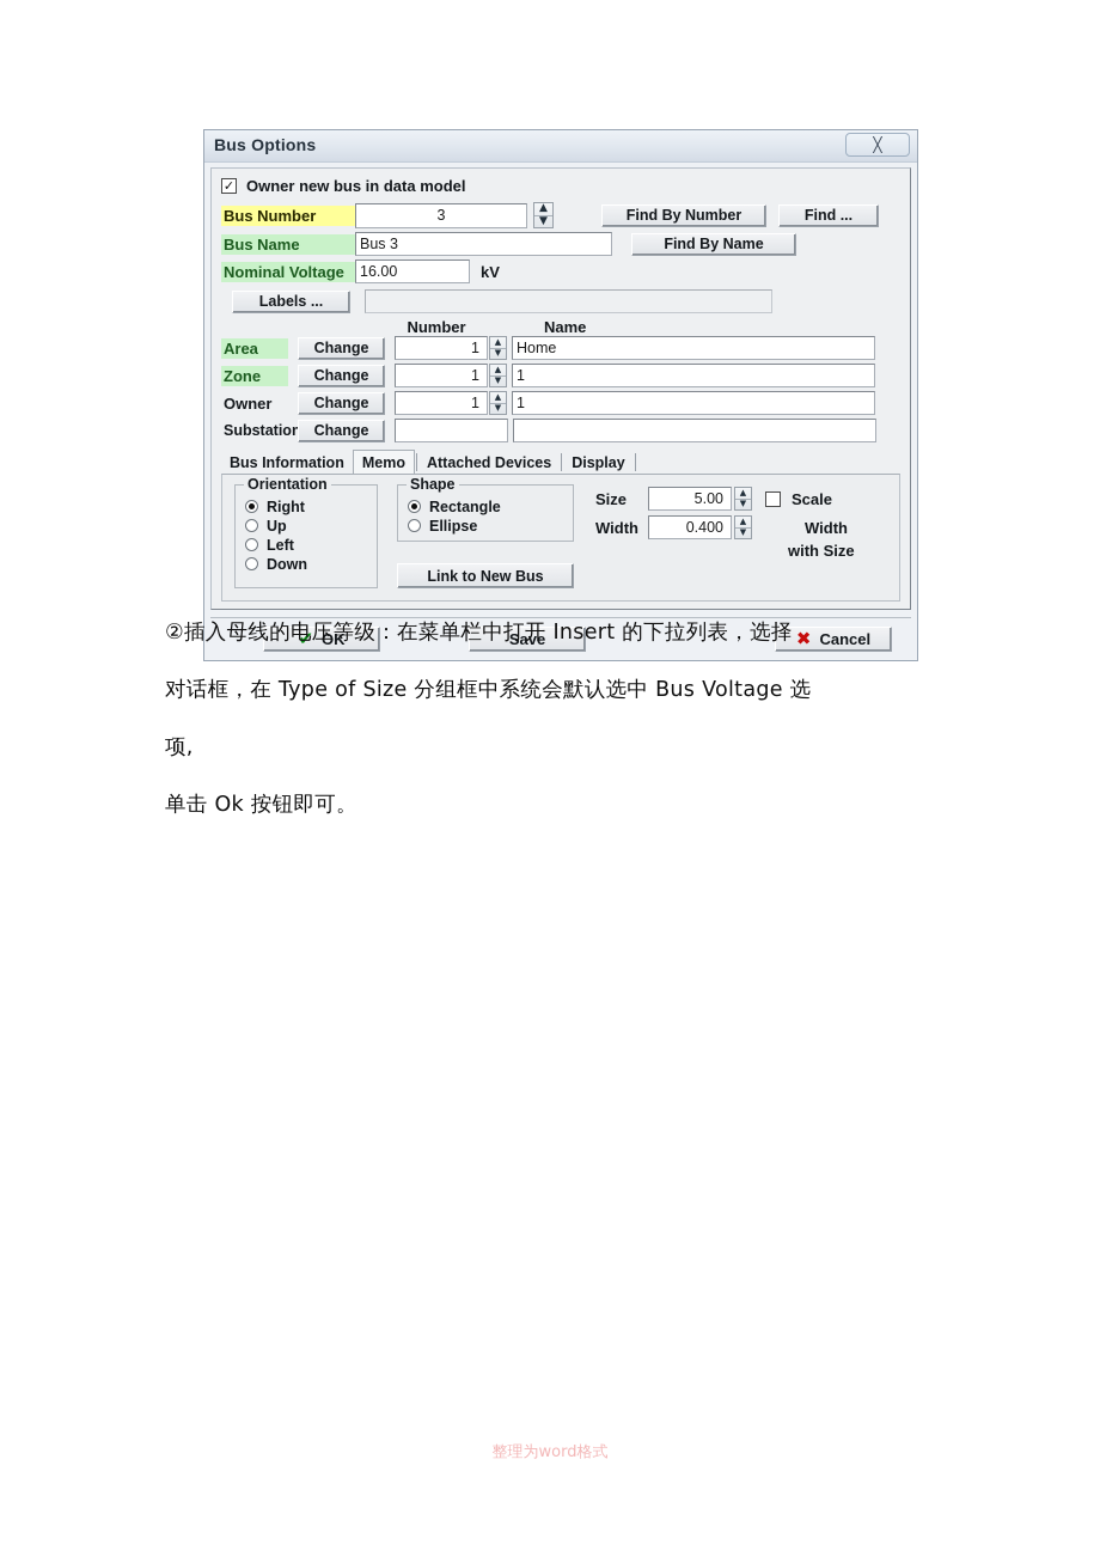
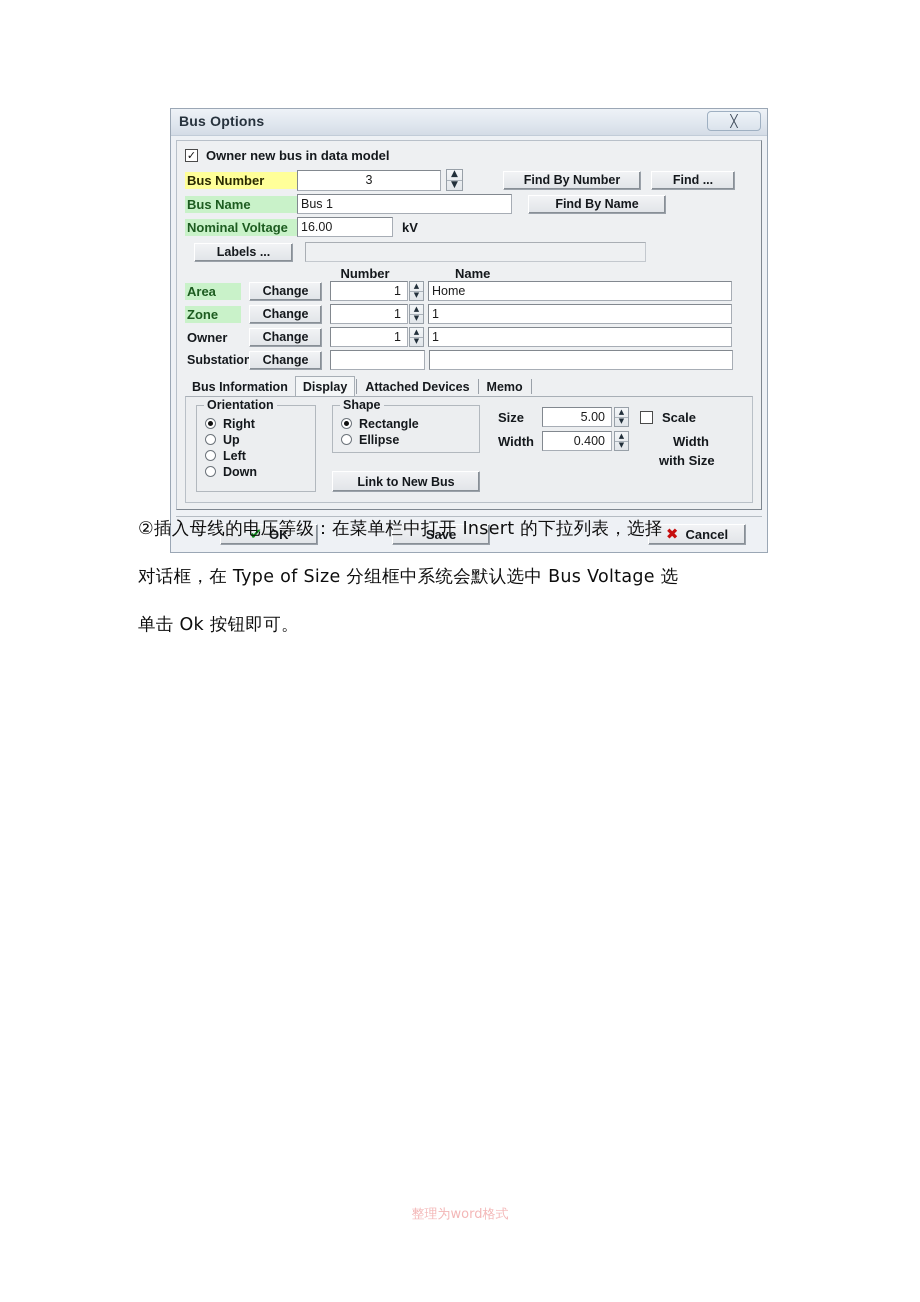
  Bus Options
  ╳
  ✓
  Owner new bus in data model
  Bus Number
  3
  ▲
  ▼
  Find By Number
  Find ...
  Bus Name
- Bus 3
+ Bus 1
  Find By Name
  Nominal Voltage
  16.00
  kV
  Labels ...
  Number
  Name
  Area
  Change
  1
  ▲
  ▼
  Home
  Zone
  Change
  1
  ▲
  ▼
  1
  Owner
  Change
  1
  ▲
  ▼
  1
  Substation
  Change
  Bus Information
- Memo
+ Display
  Attached Devices
- Display
+ Memo
  Orientation
  Right
  Up
  Left
  Down
  Shape
  Rectangle
  Ellipse
  Link to New Bus
  Size
  5.00
  ▲
  ▼
  Scale
  Width
  0.400
  ▲
  ▼
  Width
  with Size
  ✔
  OK
  Save
  ✖
  Cancel
  ②插入母线的电压等级：在菜单栏中打开 Insert 的下拉列表，选择
  对话框，在 Type of Size 分组框中系统会默认选中 Bus Voltage 选
- 项,
  单击 Ok 按钮即可。
  整理为word格式
